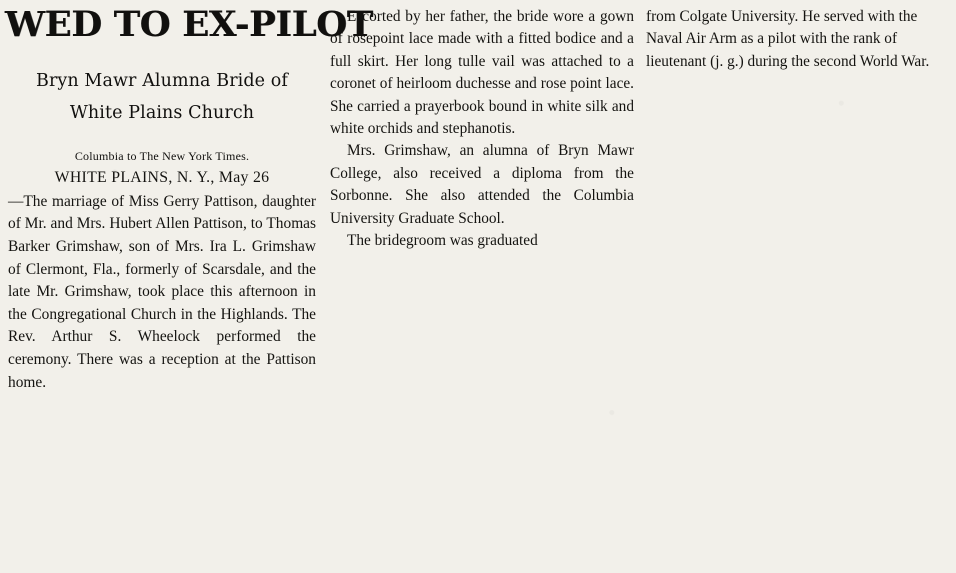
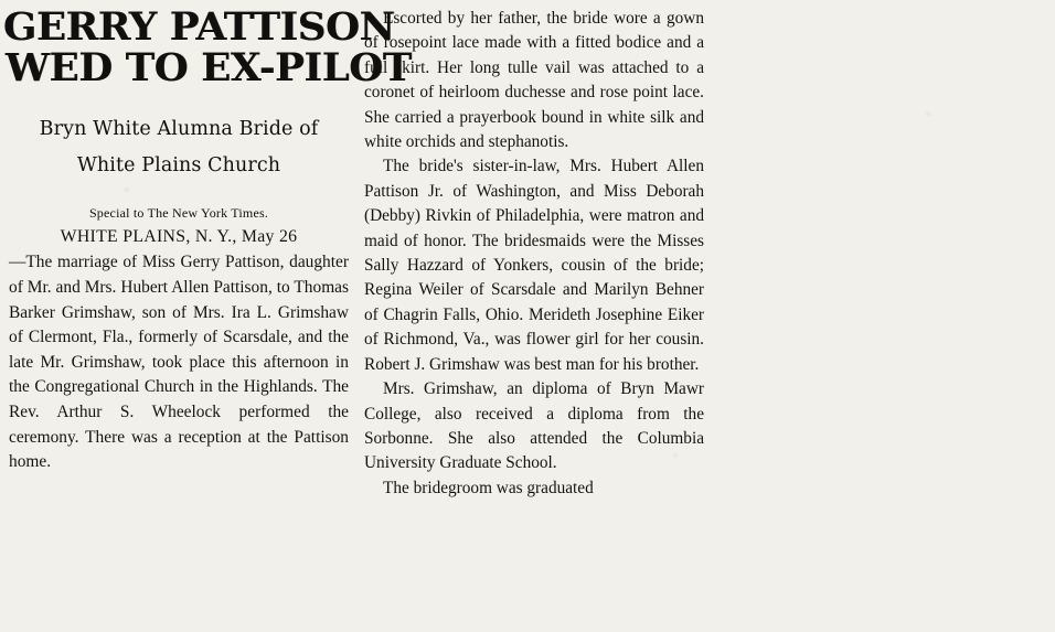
+ GERRY PATTISON
  WED TO EX-PILOT
- Bryn Mawr Alumna Bride of
+ Bryn White Alumna Bride of
  White Plains Church
- Columbia to The New York Times.
+ Special to The New York Times.
  WHITE PLAINS, N. Y., May 26
  —The marriage of Miss Gerry Pattison, daughter of Mr. and Mrs. Hubert Allen Pattison, to Thomas Barker Grimshaw, son of Mrs. Ira L. Grimshaw of Clermont, Fla., formerly of Scarsdale, and the late Mr. Grimshaw, took place this afternoon in the Congregational Church in the Highlands. The Rev. Arthur S. Wheelock performed the ceremony. There was a reception at the Pattison home.
  Escorted by her father, the bride wore a gown of rosepoint lace made with a fitted bodice and a full skirt. Her long tulle vail was attached to a coronet of heirloom duchesse and rose point lace. She carried a prayerbook bound in white silk and white orchids and stephanotis.
+ The bride's sister-in-law, Mrs. Hubert Allen Pattison Jr. of Washington, and Miss Deborah (Debby) Rivkin of Philadelphia, were matron and maid of honor. The bridesmaids were the Misses Sally Hazzard of Yonkers, cousin of the bride; Regina Weiler of Scarsdale and Marilyn Behner of Chagrin Falls, Ohio. Merideth Josephine Eiker of Richmond, Va., was flower girl for her cousin. Robert J. Grimshaw was best man for his brother.
- Mrs. Grimshaw, an alumna of Bryn Mawr College, also received a diploma from the Sorbonne. She also attended the Columbia University Graduate School.
+ Mrs. Grimshaw, an diploma of Bryn Mawr College, also received a diploma from the Sorbonne. She also attended the Columbia University Graduate School.
  The bridegroom was graduated
- from Colgate University. He served with the Naval Air Arm as a pilot with the rank of lieutenant (j. g.) during the second World War.
